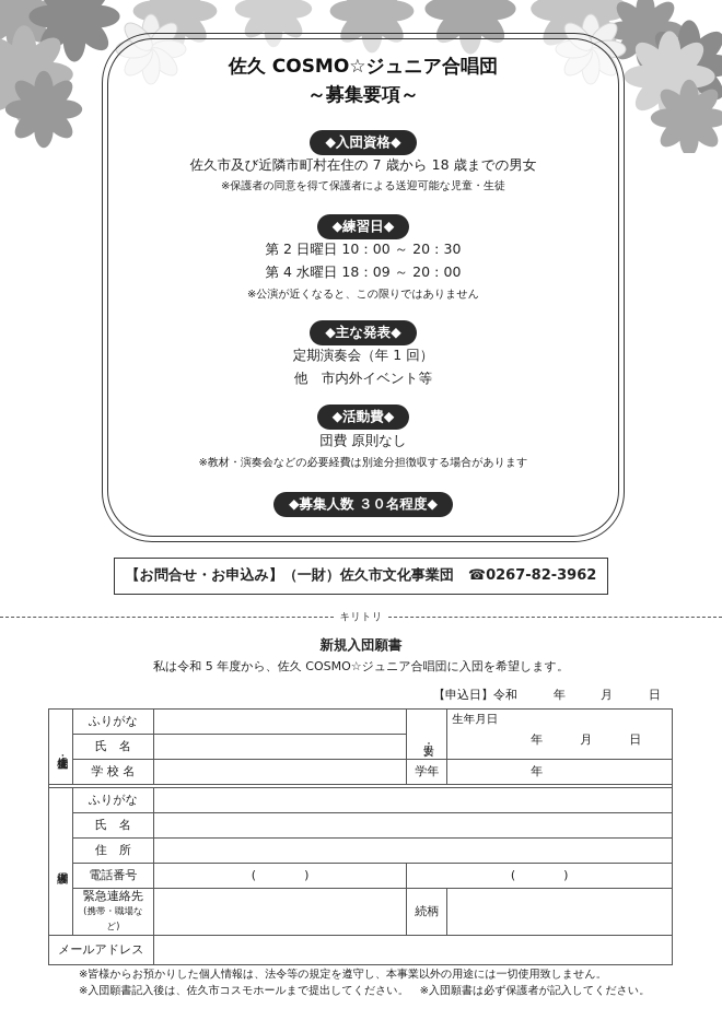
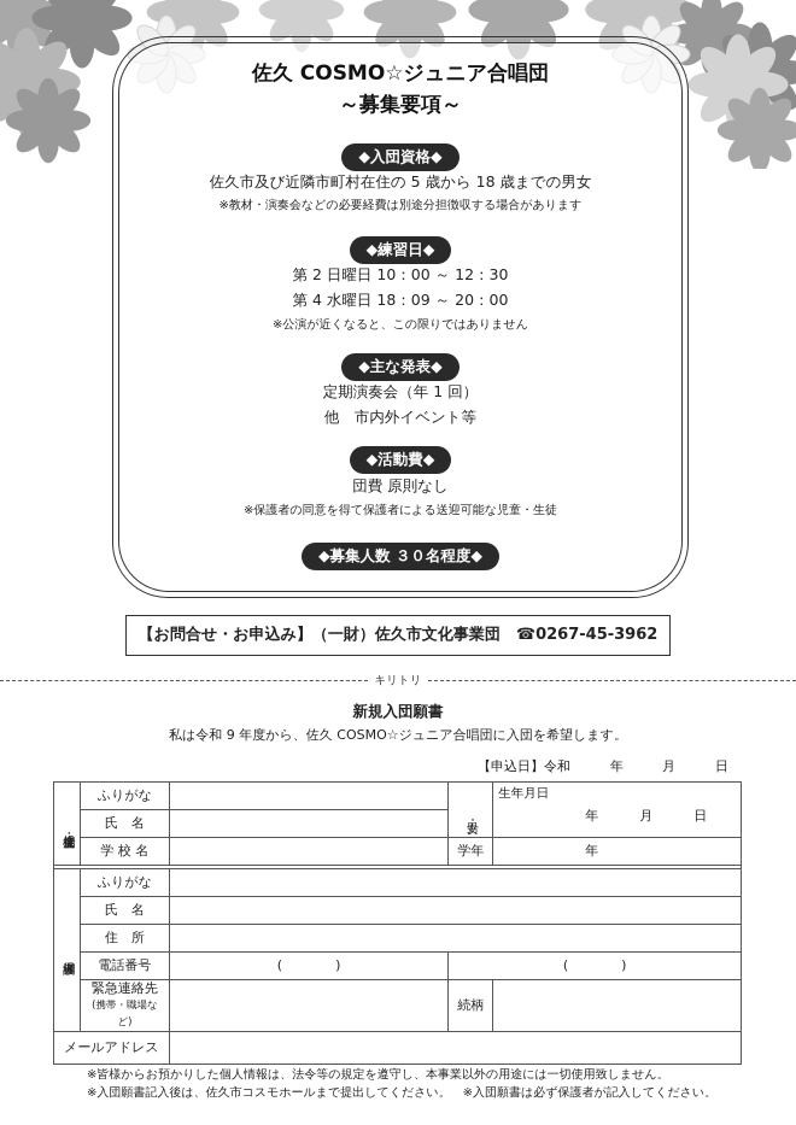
  佐久 COSMO☆ジュニア合唱団
  ～募集要項～
  ◆入団資格◆
- 佐久市及び近隣市町村在住の 7 歳から 18 歳までの男女
+ 佐久市及び近隣市町村在住の 5 歳から 18 歳までの男女
- ※保護者の同意を得て保護者による送迎可能な児童・生徒
+ ※教材・演奏会などの必要経費は別途分担徴収する場合があります
  ◆練習日◆
- 第 2 日曜日 10：00 ～ 20：30
+ 第 2 日曜日 10：00 ～ 12：30
  第 4 水曜日 18：09 ～ 20：00
  ※公演が近くなると、この限りではありません
  ◆主な発表◆
  定期演奏会（年 1 回）
  他 市内外イベント等
  ◆活動費◆
  団費 原則なし
- ※教材・演奏会などの必要経費は別途分担徴収する場合があります
+ ※保護者の同意を得て保護者による送迎可能な児童・生徒
  ◆募集人数 ３０名程度◆
- 【お問合せ・お申込み】（一財）佐久市文化事業団 ☎0267-82-3962
+ 【お問合せ・お申込み】（一財）佐久市文化事業団 ☎0267-45-3962
  キリトリ
  新規入団願書
- 私は令和 5 年度から、佐久 COSMO☆ジュニア合唱団に入団を希望します。
+ 私は令和 9 年度から、佐久 COSMO☆ジュニア合唱団に入団を希望します。
  【申込日】令和
  年
  月
  日
  	ふりがな			生年月日 年 月 日
  氏 名
  学 校 名		学年	年
  	ふりがな
  氏 名
  住 所
  電話番号	( )	( )
  緊急連絡先 (携帯・職場など)		続柄
  メールアドレス
  ※皆様からお預かりした個人情報は、法令等の規定を遵守し、本事業以外の用途には一切使用致しません。
  ※入団願書記入後は、佐久市コスモホールまで提出してください。 ※入団願書は必ず保護者が記入してください。
